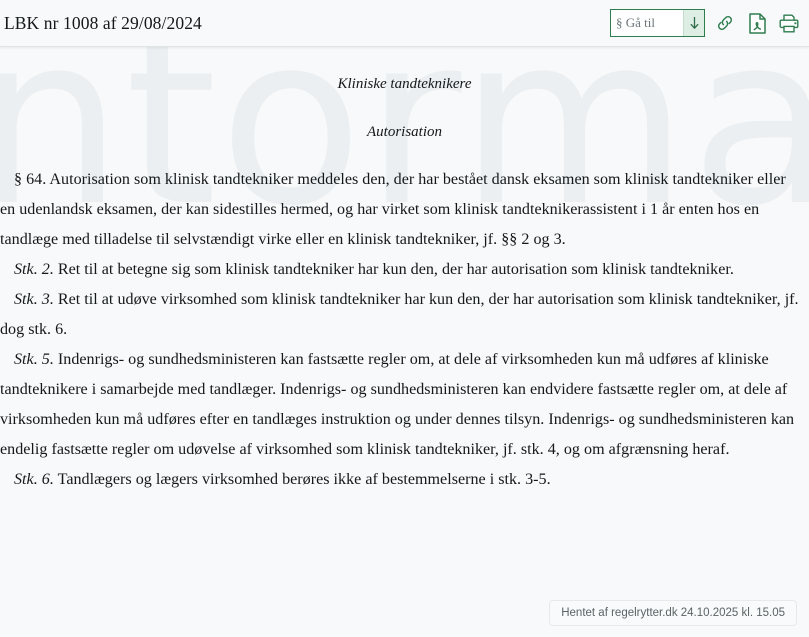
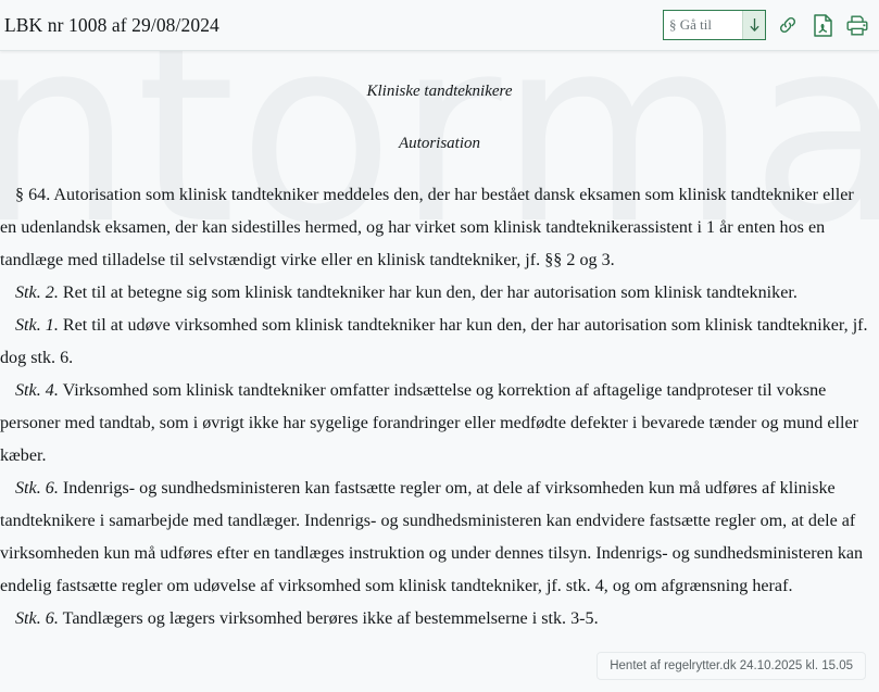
  LBK nr 1008 af 29/08/2024
  § Gå til
  ntorma
  Kliniske tandteknikere
  Autorisation
  § 64. Autorisation som klinisk tandtekniker meddeles den, der har bestået dansk eksamen som klinisk tandtekniker eller en udenlandsk eksamen, der kan sidestilles hermed, og har virket som klinisk tandteknikerassistent i 1 år enten hos en tandlæge med tilladelse til selvstændigt virke eller en klinisk tandtekniker, jf. §§ 2 og 3.
  Stk. 2. Ret til at betegne sig som klinisk tandtekniker har kun den, der har autorisation som klinisk tandtekniker.
- Stk. 3. Ret til at udøve virksomhed som klinisk tandtekniker har kun den, der har autorisation som klinisk tandtekniker, jf. dog stk. 6.
+ Stk. 1. Ret til at udøve virksomhed som klinisk tandtekniker har kun den, der har autorisation som klinisk tandtekniker, jf. dog stk. 6.
+ Stk. 4. Virksomhed som klinisk tandtekniker omfatter indsættelse og korrektion af aftagelige tandproteser til voksne personer med tandtab, som i øvrigt ikke har sygelige forandringer eller medfødte defekter i bevarede tænder og mund eller kæber.
- Stk. 5. Indenrigs- og sundhedsministeren kan fastsætte regler om, at dele af virksomheden kun må udføres af kliniske tandteknikere i samarbejde med tandlæger. Indenrigs- og sundhedsministeren kan endvidere fastsætte regler om, at dele af virksomheden kun må udføres efter en tandlæges instruktion og under dennes tilsyn. Indenrigs- og sundhedsministeren kan endelig fastsætte regler om udøvelse af virksomhed som klinisk tandtekniker, jf. stk. 4, og om afgrænsning heraf.
+ Stk. 6. Indenrigs- og sundhedsministeren kan fastsætte regler om, at dele af virksomheden kun må udføres af kliniske tandteknikere i samarbejde med tandlæger. Indenrigs- og sundhedsministeren kan endvidere fastsætte regler om, at dele af virksomheden kun må udføres efter en tandlæges instruktion og under dennes tilsyn. Indenrigs- og sundhedsministeren kan endelig fastsætte regler om udøvelse af virksomhed som klinisk tandtekniker, jf. stk. 4, og om afgrænsning heraf.
  Stk. 6. Tandlægers og lægers virksomhed berøres ikke af bestemmelserne i stk. 3-5.
  Hentet af regelrytter.dk 24.10.2025 kl. 15.05
